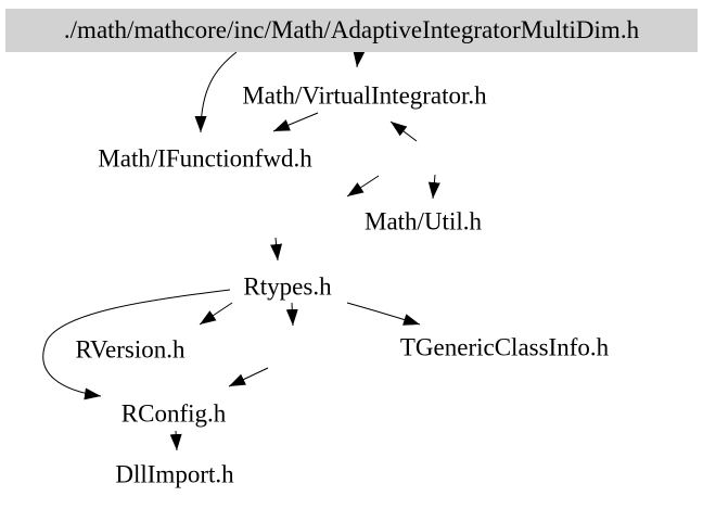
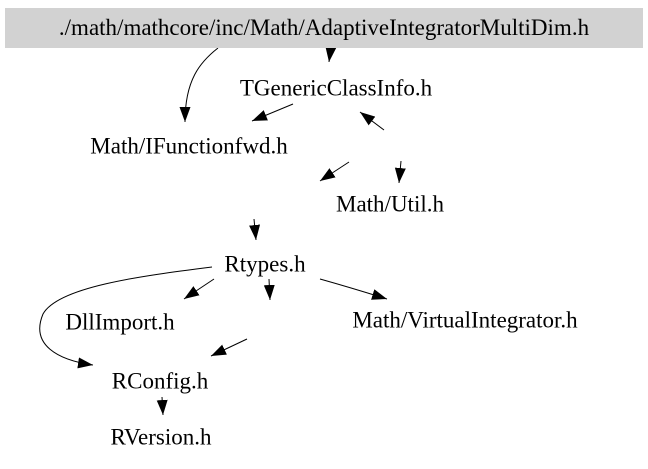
  ./math/mathcore/inc/Math/AdaptiveIntegratorMultiDim.h
- Math/VirtualIntegrator.h
+ TGenericClassInfo.h
  Math/IFunctionfwd.h
  Math/Util.h
  Rtypes.h
- RVersion.h
+ DllImport.h
- TGenericClassInfo.h
+ Math/VirtualIntegrator.h
  RConfig.h
- DllImport.h
+ RVersion.h
